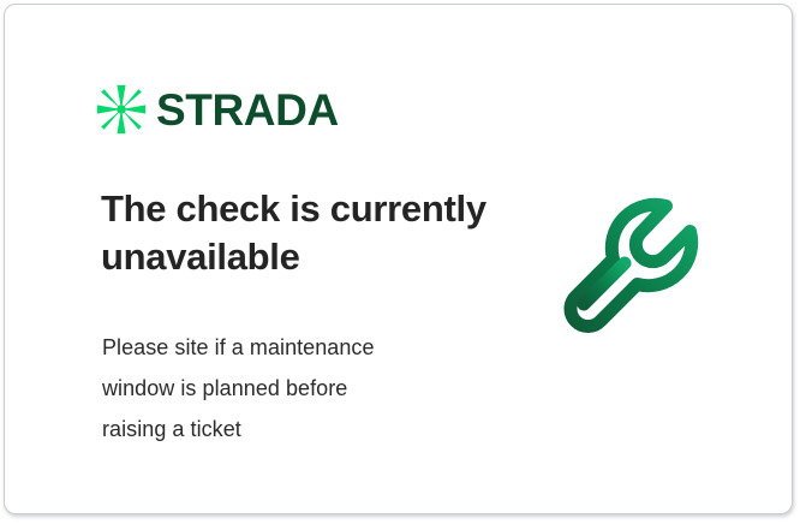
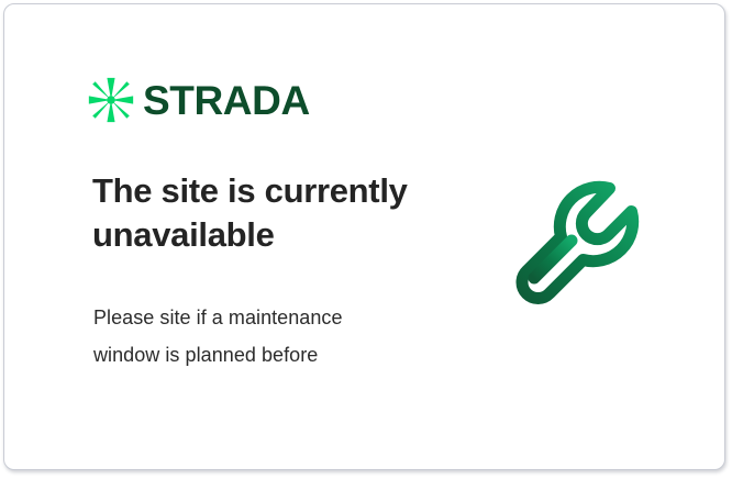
  STRADA
- The check is currently unavailable
+ The site is currently unavailable
  Please site if a maintenance
  window is planned before
- raising a ticket
